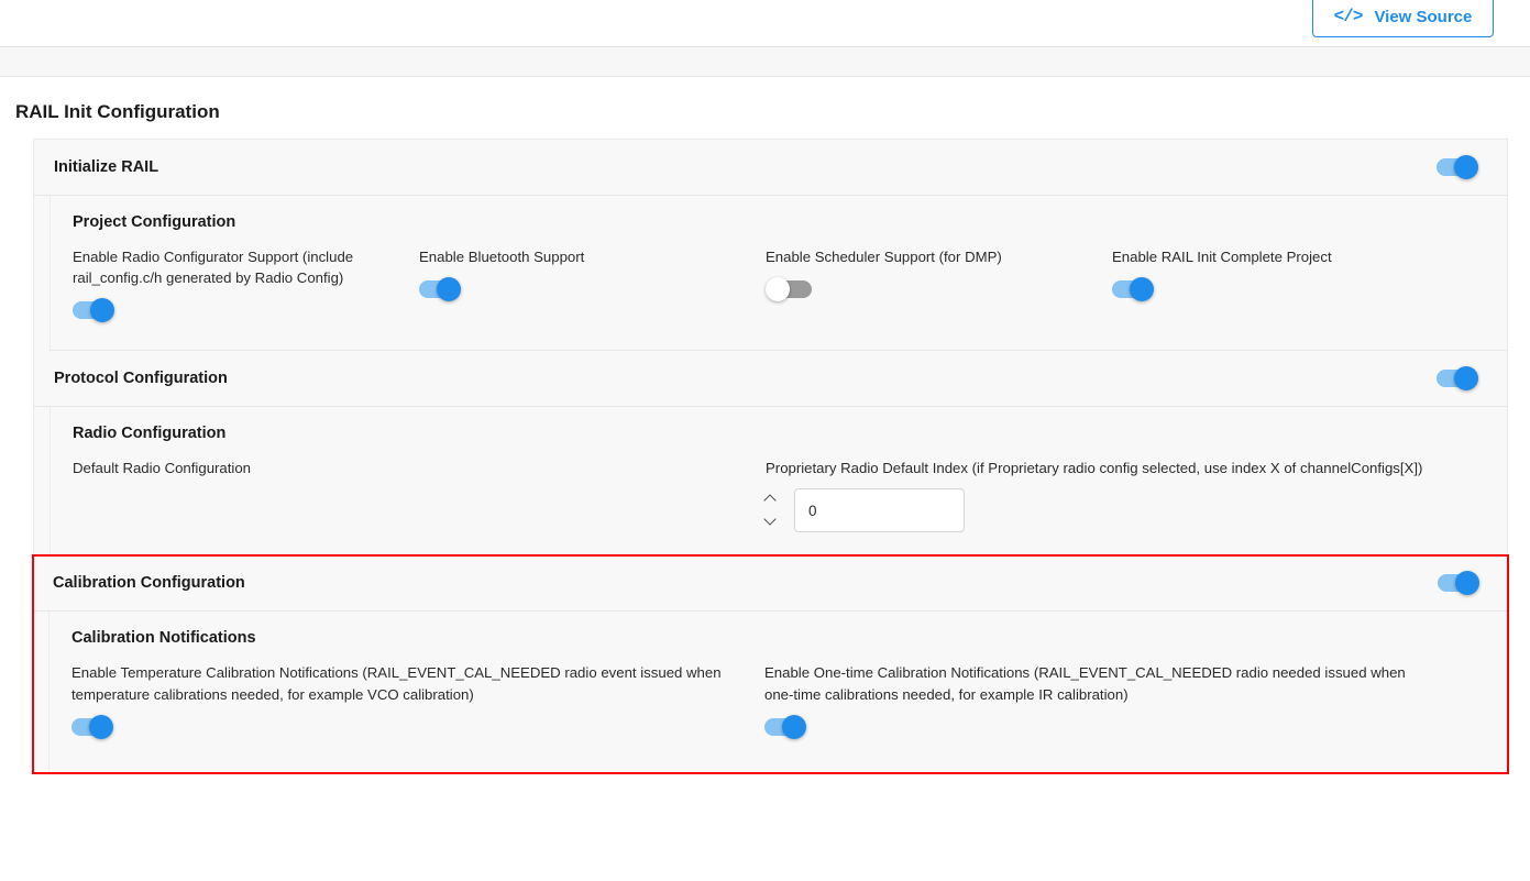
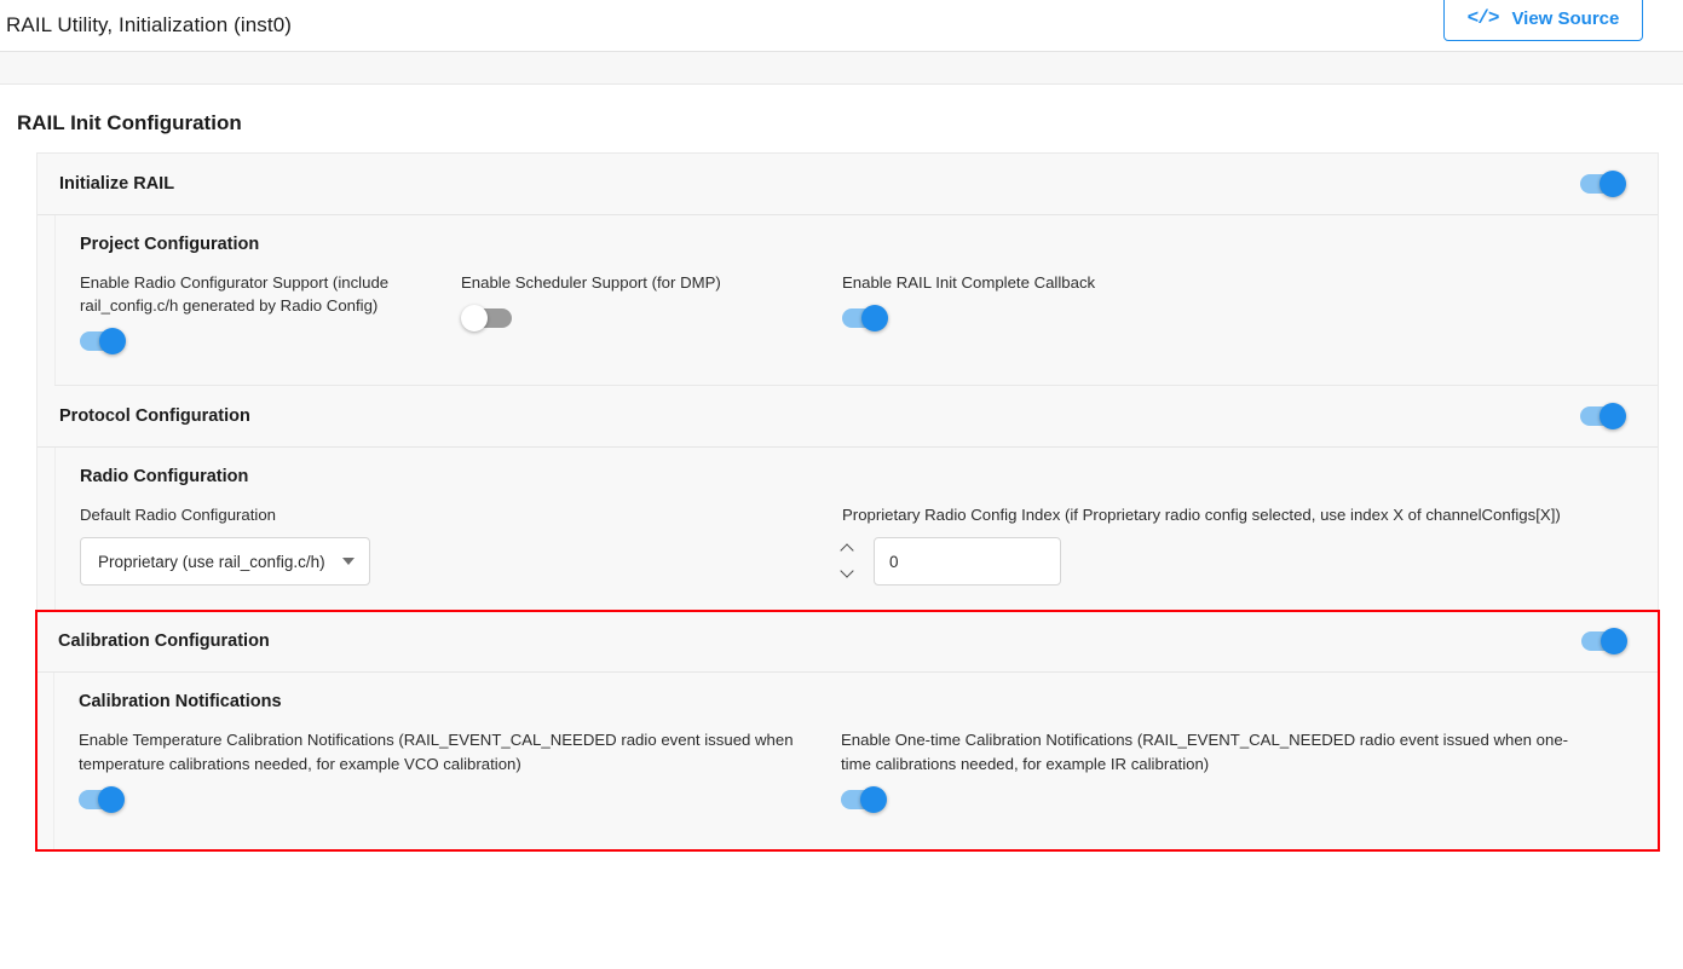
+ RAIL Utility, Initialization (inst0)
  </>
  View Source
  RAIL Init Configuration
  Initialize RAIL
  Project Configuration
  Enable Radio Configurator Support (include rail_config.c/h generated by Radio Config)
- Enable Bluetooth Support
  Enable Scheduler Support (for DMP)
- Enable RAIL Init Complete Project
+ Enable RAIL Init Complete Callback
  Protocol Configuration
  Radio Configuration
  Default Radio Configuration
+ Proprietary (use rail_config.c/h)
- Proprietary Radio Default Index (if Proprietary radio config selected, use index X of channelConfigs[X])
+ Proprietary Radio Config Index (if Proprietary radio config selected, use index X of channelConfigs[X])
  0
  Calibration Configuration
  Calibration Notifications
  Enable Temperature Calibration Notifications (RAIL_EVENT_CAL_NEEDED radio event issued when temperature calibrations needed, for example VCO calibration)
- Enable One-time Calibration Notifications (RAIL_EVENT_CAL_NEEDED radio needed issued when one-time calibrations needed, for example IR calibration)
+ Enable One-time Calibration Notifications (RAIL_EVENT_CAL_NEEDED radio event issued when one-time calibrations needed, for example IR calibration)
